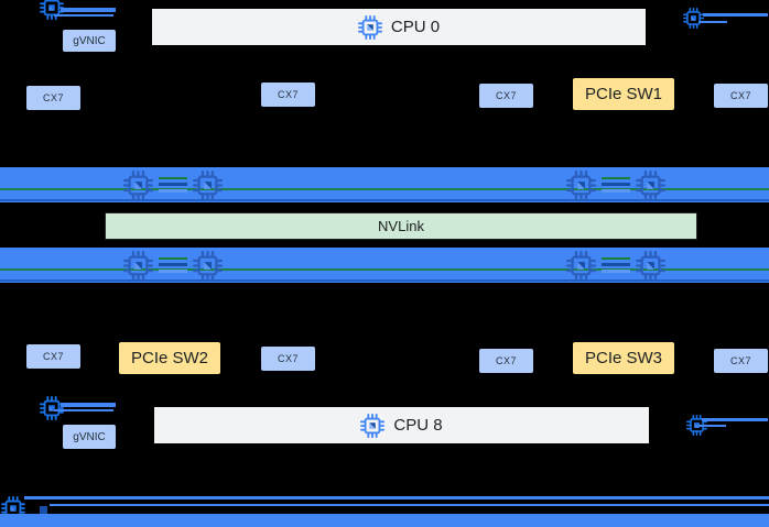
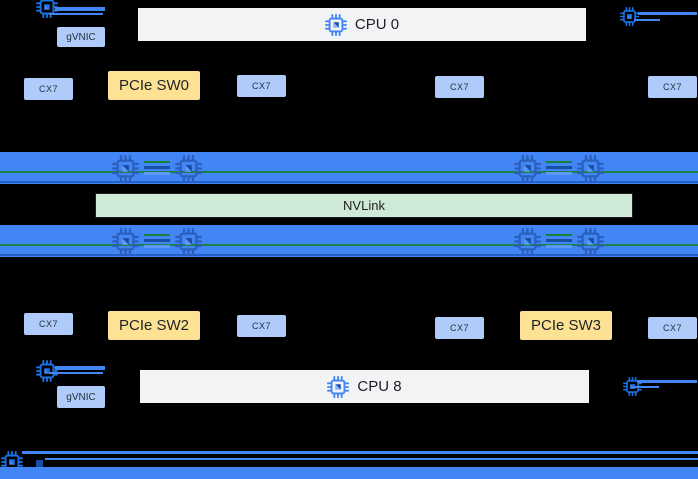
  gVNIC
  CPU 0
  CX7
+ PCIe SW0
  CX7
  CX7
- PCIe SW1
  CX7
  NVLink
  CX7
  PCIe SW2
  CX7
  CX7
  PCIe SW3
  CX7
  CPU 8
  gVNIC
